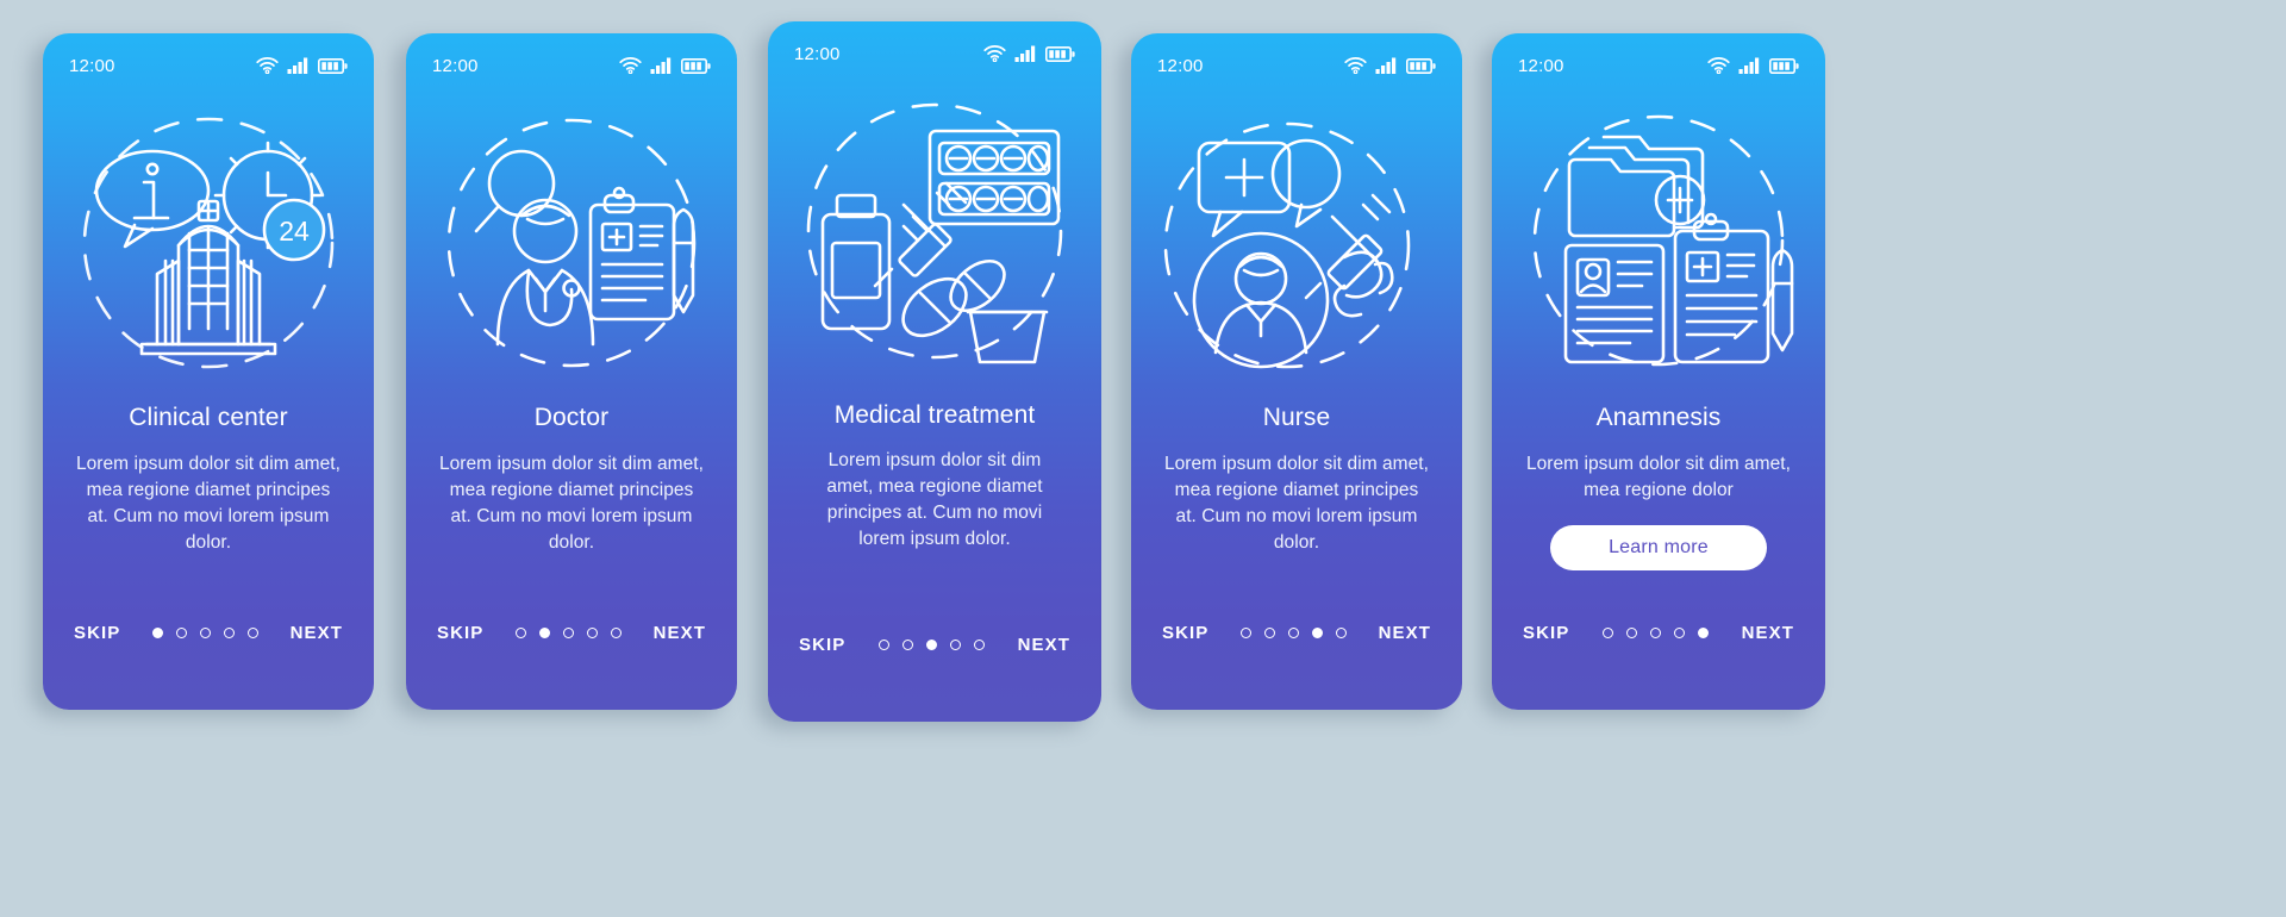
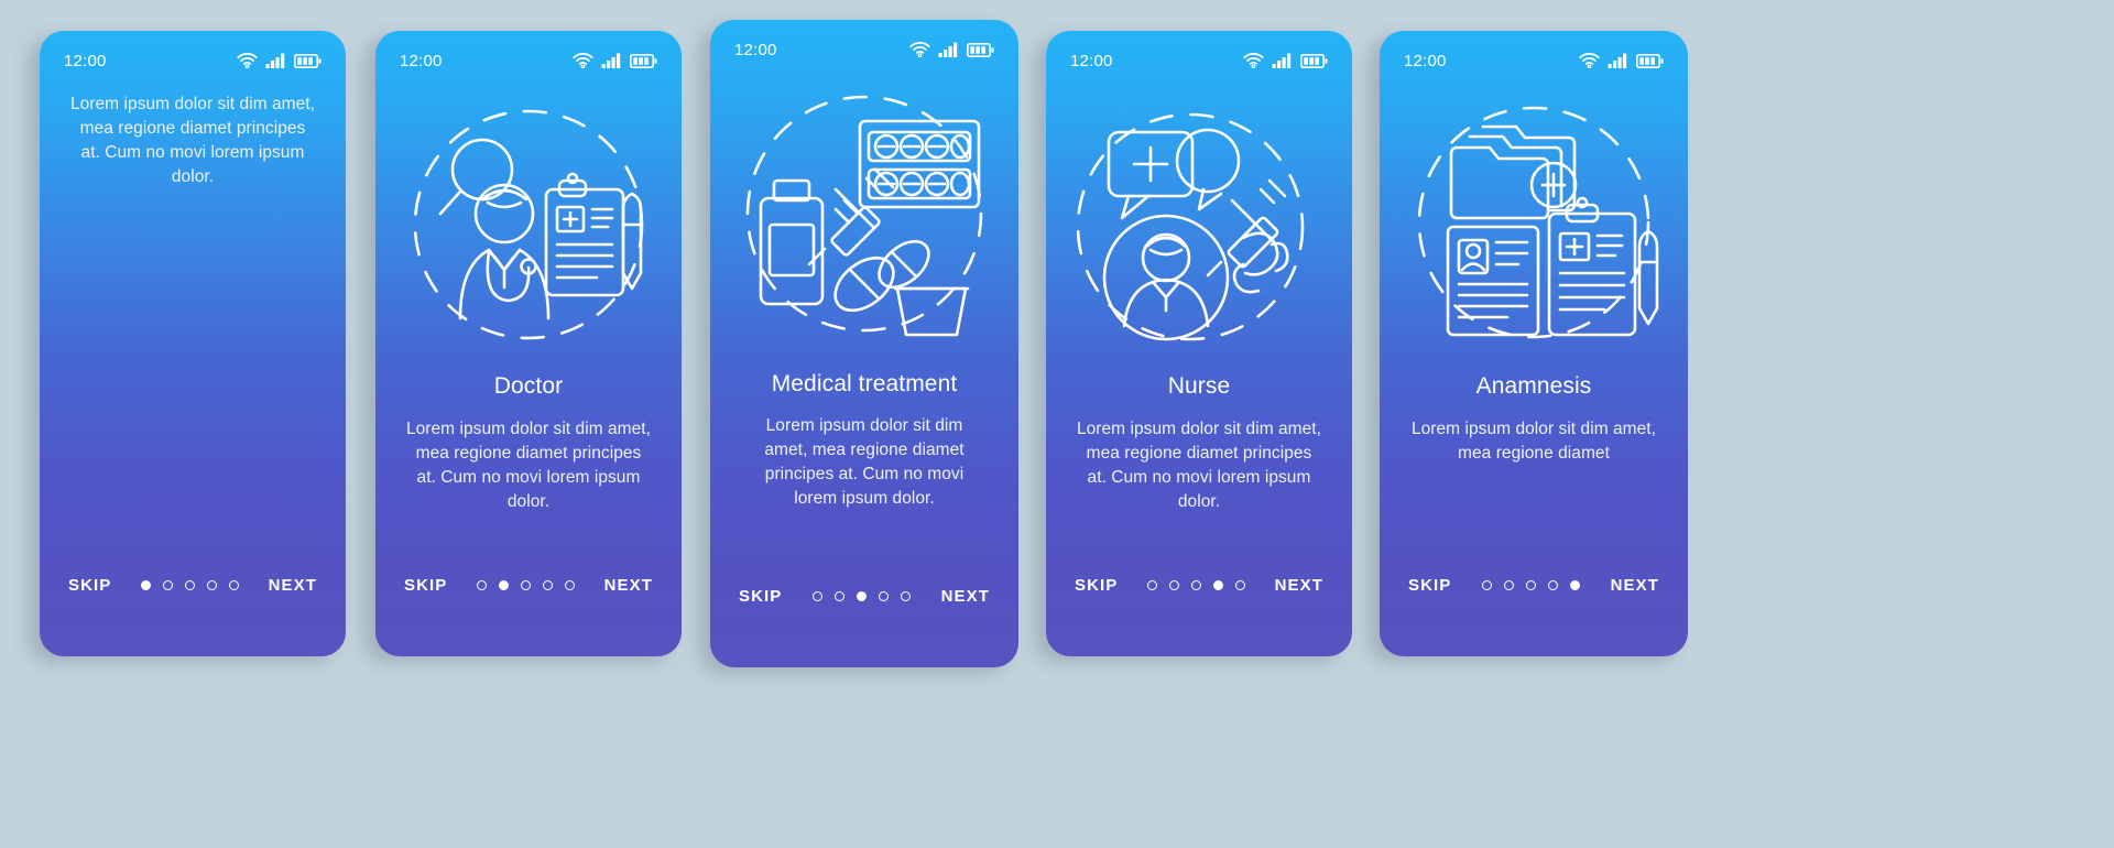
  12:00
- 24
- Clinical center
  Lorem ipsum dolor sit dim amet, mea regione diamet principes at. Cum no movi lorem ipsum dolor.
  SKIP
  NEXT
  12:00
  Doctor
  Lorem ipsum dolor sit dim amet, mea regione diamet principes at. Cum no movi lorem ipsum dolor.
  SKIP
  NEXT
  12:00
  Medical treatment
  Lorem ipsum dolor sit dim amet, mea regione diamet principes at. Cum no movi lorem ipsum dolor.
  SKIP
  NEXT
  12:00
  Nurse
  Lorem ipsum dolor sit dim amet, mea regione diamet principes at. Cum no movi lorem ipsum dolor.
  SKIP
  NEXT
  12:00
  Anamnesis
- Lorem ipsum dolor sit dim amet, mea regione dolor
+ Lorem ipsum dolor sit dim amet, mea regione diamet
- Learn more
  SKIP
  NEXT
